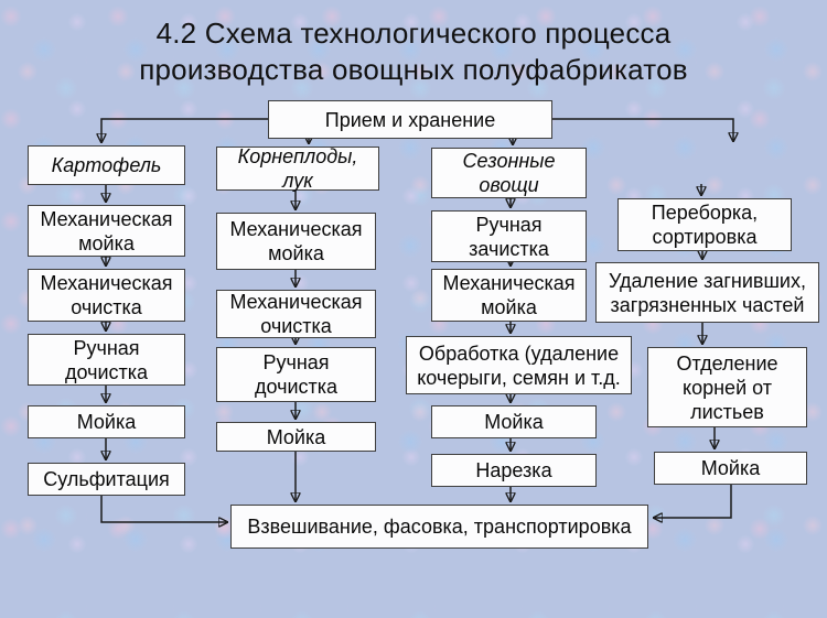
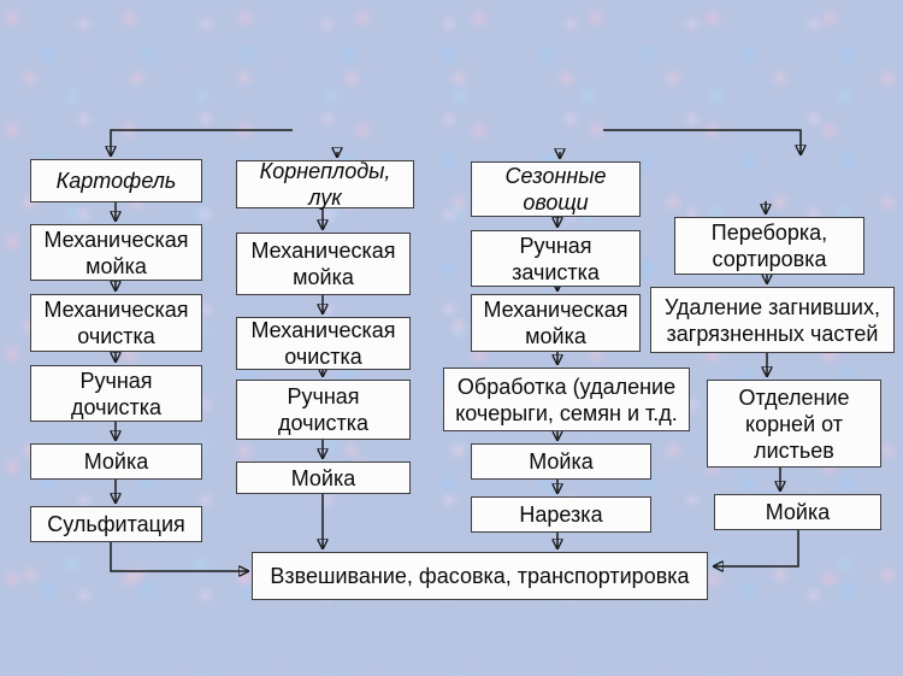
- 4.2 Схема технологического процесса
- производства овощных полуфабрикатов
- Прием и хранение
  Картофель
  Механическая мойка
  Механическая очистка
  Ручная дочистка
  Мойка
  Сульфитация
  Корнеплоды, лук
  Механическая мойка
  Механическая очистка
  Ручная дочистка
  Мойка
  Сезонные овощи
  Ручная зачистка
  Механическая мойка
  Обработка (удаление кочерыги, семян и т.д.
  Мойка
  Нарезка
  Переборка, сортировка
  Удаление загнивших, загрязненных частей
  Отделение корней от листьев
  Мойка
  Взвешивание, фасовка, транспортировка
